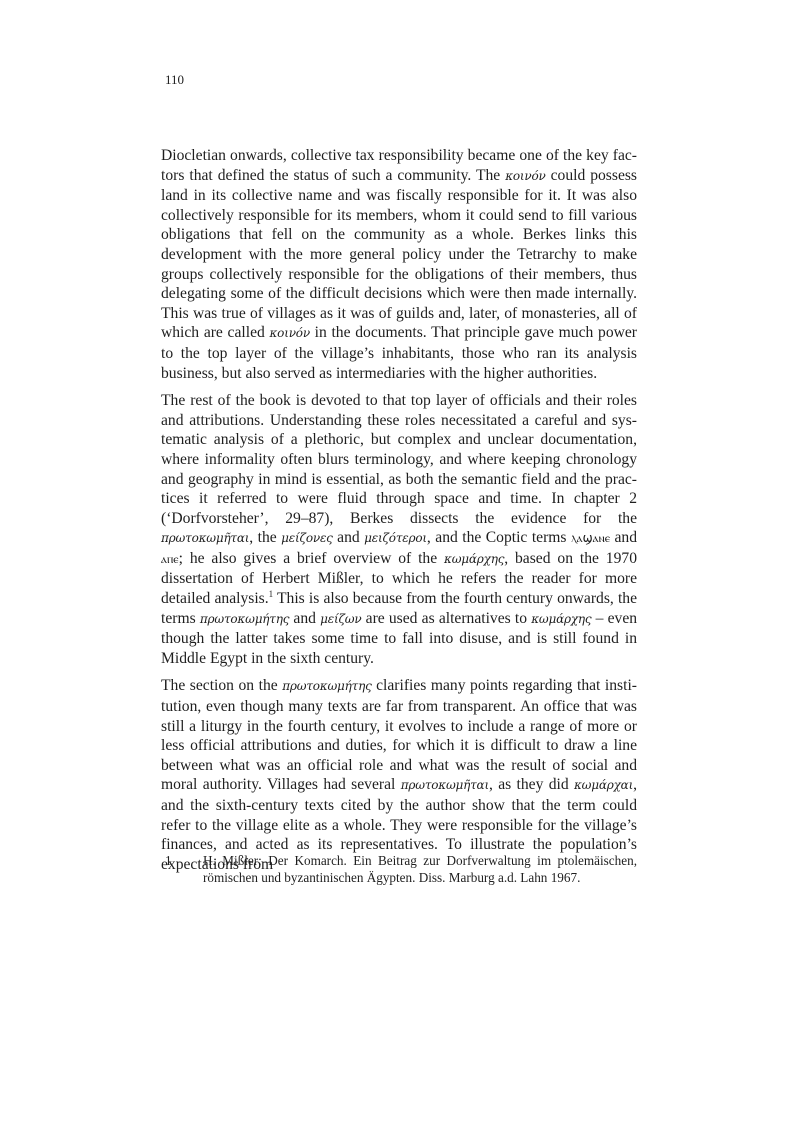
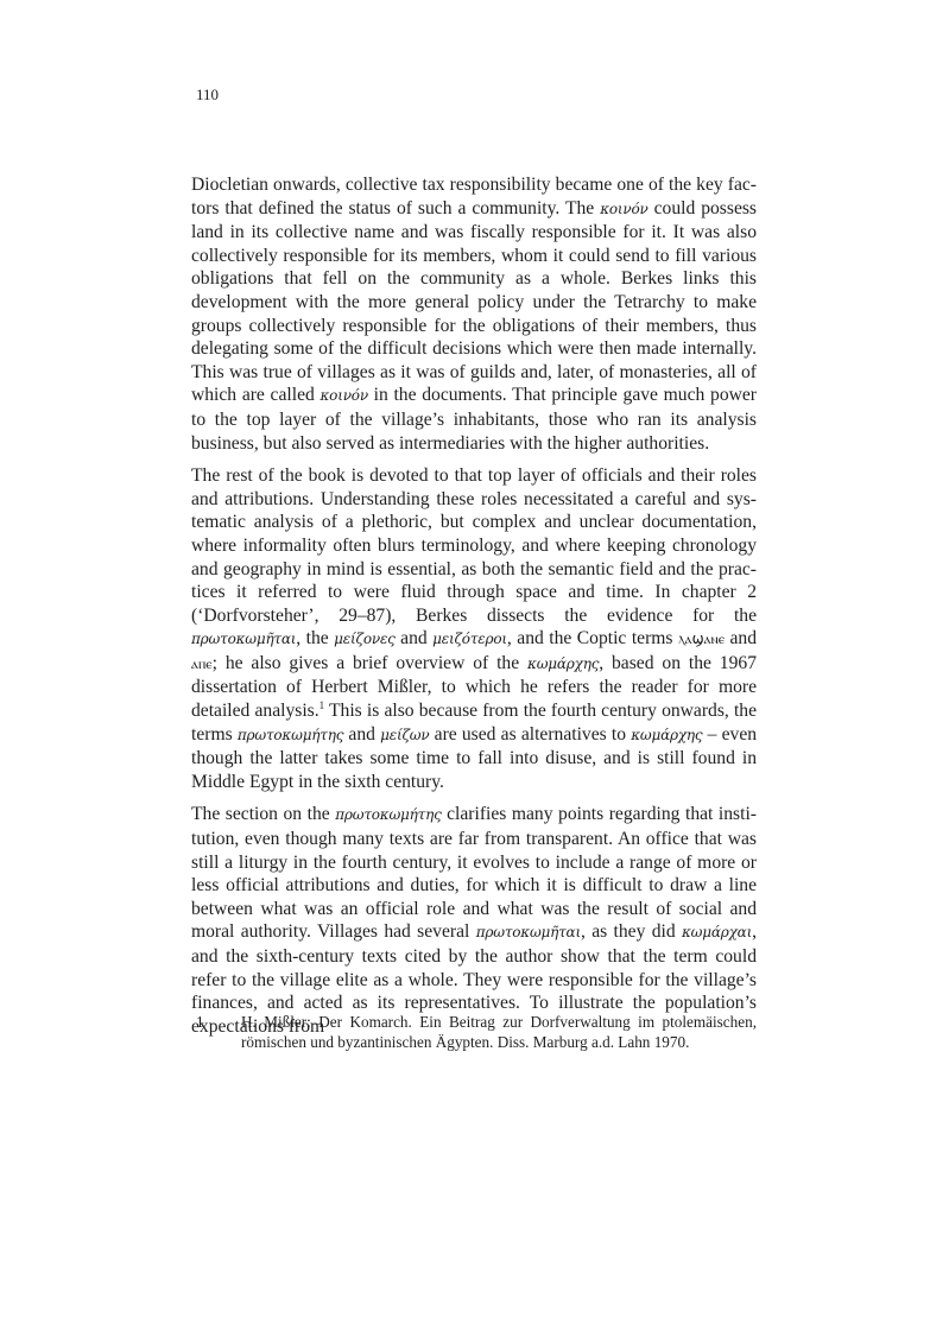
  110
  Diocletian onwards, collective tax responsibility became one of the key fac­ors that defined the status of such a community. The κοινόν could possess land in its collective name and was fiscally responsible for it. It was also collectively responsible for its members, whom it could send to fill various obligations that fell on the community as a whole. Berkes links this develop­ment with the more general policy under the Tetrarchy to make groups col­lectively responsible for the obligations of their members, thus delegating some of the difficult decisions which were then made internally. This was true of villages as it was of guilds and, later, of monasteries, all of which are called κοινόν in the documents. That principle gave much power to the top layer of the village’s inhabitants, those who ran its analysis business, but also served as intermediaries with the higher authorities.
- The rest of the book is devoted to that top layer of officials and their roles and attributions. Understanding these roles necessitated a careful and sys­tematic analysis of a plethoric, but complex and unclear documentation, where informality often blurs terminology, and where keeping chronology and geography in mind is essential, as both the semantic field and the prac­ices it referred to were fluid through space and time. In chapter 2 (‘Dorfvor­steher’, 29–87), Berkes dissects the evidence for the πρωτοκωμῆται, the μείζο­νες and μειζότεροι, and the Coptic terms ⲗⲁϣⲁⲛⲉ and ⲁⲡⲉ; he also gives a brief overview of the κωμάρχης, based on the 1970 dissertation of Herbert Mißler, to which he refers the reader for more detailed analysis.1 This is also because from the fourth century onwards, the terms πρωτοκωμήτης and μείζων are used as alternatives to κωμάρχης – even though the latter takes some time to fall into disuse, and is still found in Middle Egypt in the sixth century.
+ The rest of the book is devoted to that top layer of officials and their roles and attributions. Understanding these roles necessitated a careful and sys­tematic analysis of a plethoric, but complex and unclear documentation, where informality often blurs terminology, and where keeping chronology and geography in mind is essential, as both the semantic field and the prac­ices it referred to were fluid through space and time. In chapter 2 (‘Dorfvor­steher’, 29–87), Berkes dissects the evidence for the πρωτοκωμῆται, the μείζο­νες and μειζότεροι, and the Coptic terms ⲗⲁϣⲁⲛⲉ and ⲁⲡⲉ; he also gives a brief overview of the κωμάρχης, based on the 1967 dissertation of Herbert Mißler, to which he refers the reader for more detailed analysis.1 This is also because from the fourth century onwards, the terms πρωτοκωμήτης and μείζων are used as alternatives to κωμάρχης – even though the latter takes some time to fall into disuse, and is still found in Middle Egypt in the sixth century.
  The section on the πρωτοκωμήτης clarifies many points regarding that insti­ution, even though many texts are far from transparent. An office that was still a liturgy in the fourth century, it evolves to include a range of more or less official attributions and duties, for which it is difficult to draw a line between what was an official role and what was the result of social and moral authority. Villages had several πρωτοκωμῆται, as they did κωμάρχαι, and the sixth-century texts cited by the author show that the term could refer to the village elite as a whole. They were responsible for the village’s finances, and acted as its representatives. To illustrate the population’s expectations from
  1
- H. Mißler: Der Komarch. Ein Beitrag zur Dorfverwaltung im ptolemäischen, römi­schen und byzantinischen Ägypten. Diss. Marburg a.d. Lahn 1967.
+ H. Mißler: Der Komarch. Ein Beitrag zur Dorfverwaltung im ptolemäischen, römi­schen und byzantinischen Ägypten. Diss. Marburg a.d. Lahn 1970.
